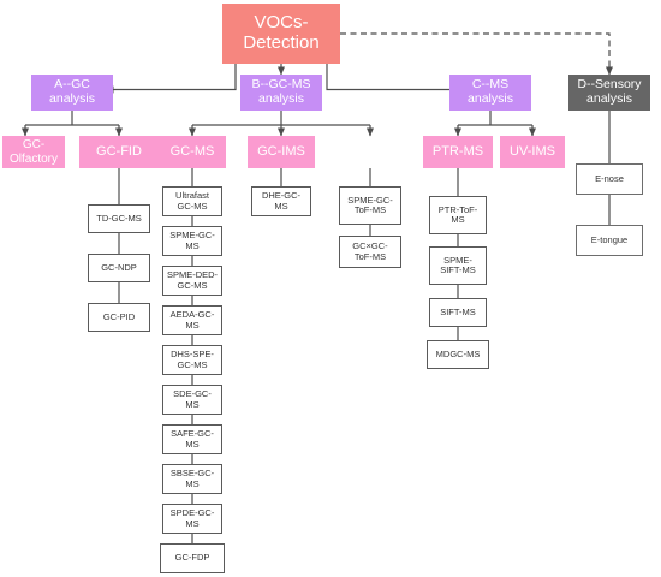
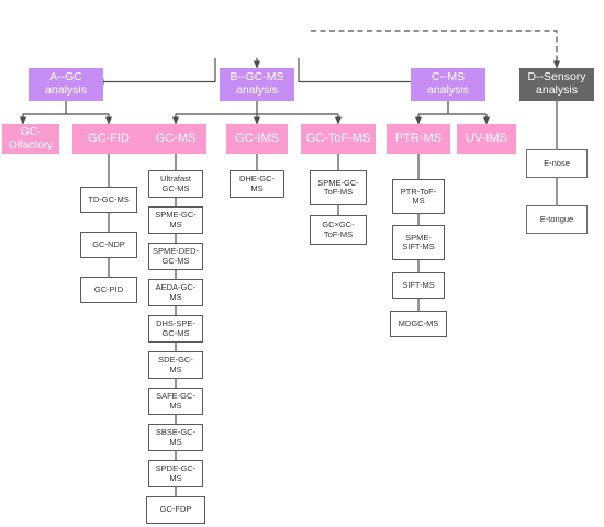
- VOCs-
- Detection
  A--GC
  analysis
  B--GC-MS
  analysis
  C--MS
  analysis
  D--Sensory
  analysis
  GC-
  Olfactory
  GC-FID
  GC-MS
  GC-IMS
+ GC-ToF-MS
  PTR-MS
  UV-IMS
  E-nose
  E-tongue
  TD-GC-MS
  GC-NDP
  GC-PID
  Ultrafast
  GC-MS
  SPME-GC-
  MS
  SPME-DED-
  GC-MS
  AEDA-GC-
  MS
  DHS-SPE-
  GC-MS
  SDE-GC-
  MS
  SAFE-GC-
  MS
  SBSE-GC-
  MS
  SPDE-GC-
  MS
  GC-FDP
  DHE-GC-
  MS
  SPME-GC-
  ToF-MS
  GC×GC-
  ToF-MS
  PTR-ToF-
  MS
  SPME-
  SIFT-MS
  SIFT-MS
  MDGC-MS
